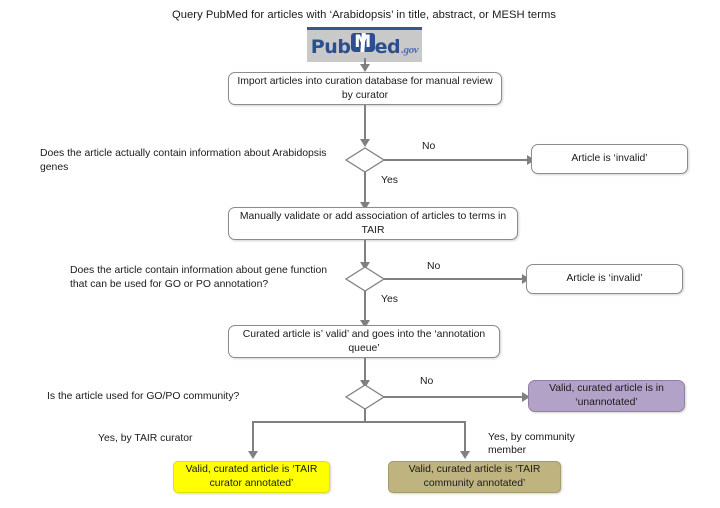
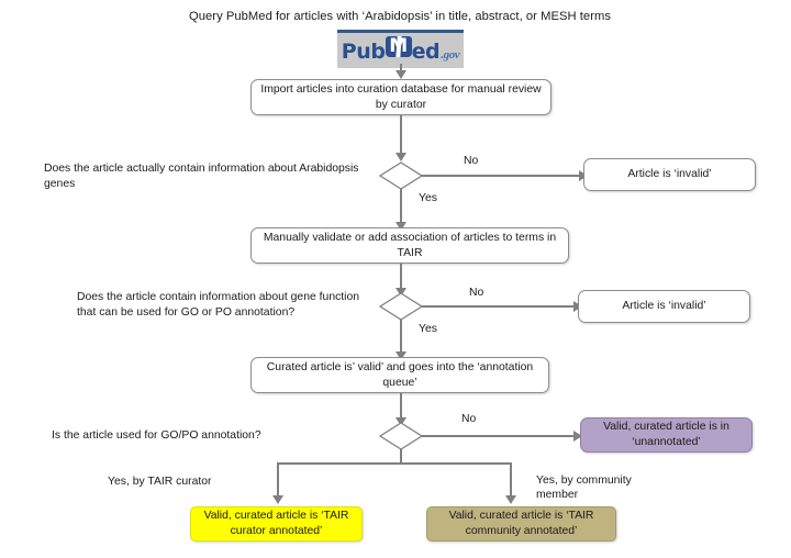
  Query PubMed for articles with ‘Arabidopsis’ in title, abstract, or MESH terms
  Pub
  M
  ed
  .gov
  Import articles into curation database for manual review by curator
  Does the article actually contain information about Arabidopsis genes
  No
  Article is ‘invalid’
  Yes
  Manually validate or add association of articles to terms in TAIR
  Does the article contain information about gene function that can be used for GO or PO annotation?
  No
  Article is ‘invalid’
  Yes
  Curated article is’ valid’ and goes into the ‘annotation queue’
- Is the article used for GO/PO community?
+ Is the article used for GO/PO annotation?
  No
  Valid, curated article is in ‘unannotated’
  Yes, by TAIR curator
  Yes, by community member
  Valid, curated article is ‘TAIR curator annotated’
  Valid, curated article is ‘TAIR community annotated’
